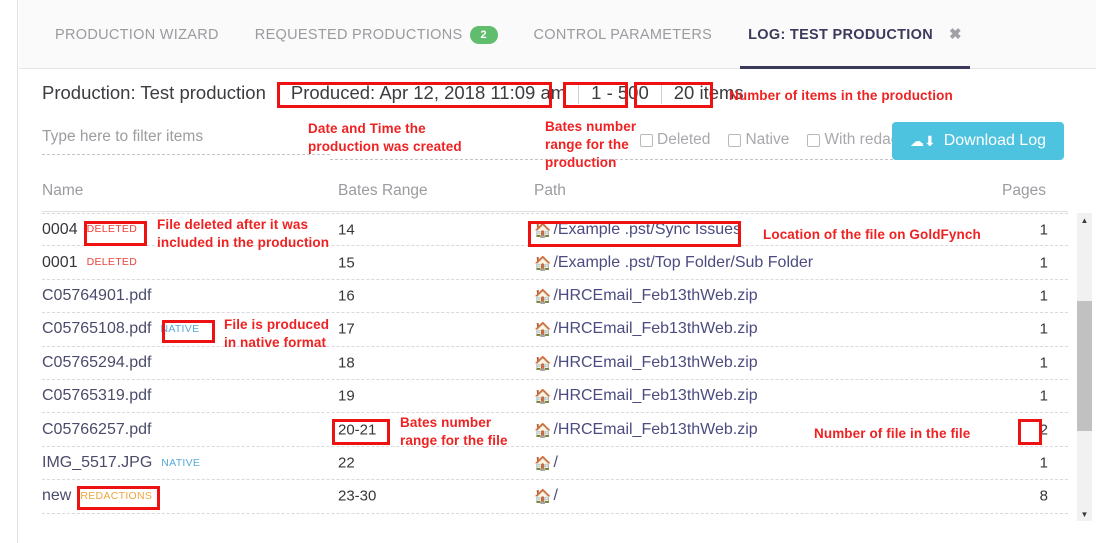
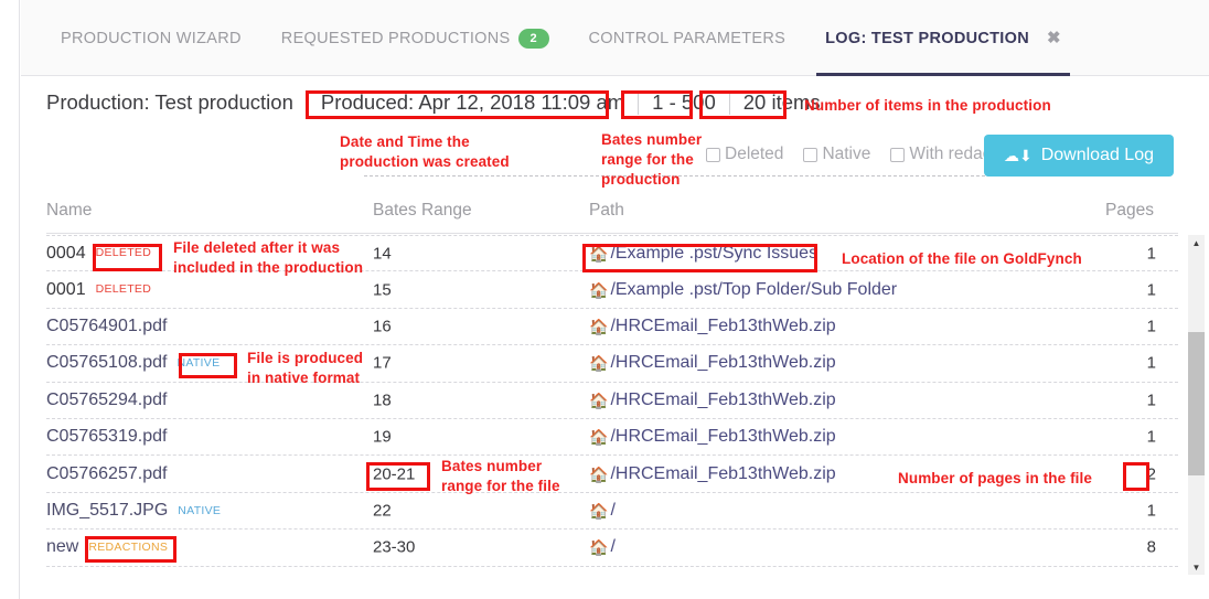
  PRODUCTION WIZARD
  REQUESTED PRODUCTIONS
  2
  CONTROL PARAMETERS
  LOG: TEST PRODUCTION
  ✖
  Production: Test production
  Produced: Apr 12, 2018 11:09 am
  1 - 500
  20 items
- Type here to filter items
  Deleted
  Native
  ☁⬇
  Download Log
  Name
  Bates Range
  Path
  Pages
  0004
  DELETED
  14
  🏠
  /Example .pst/Sync Issues
  1
  0001
  DELETED
  15
  🏠
  /Example .pst/Top Folder/Sub Folder
  1
  C05764901.pdf
  16
  🏠
  /HRCEmail_Feb13thWeb.zip
  1
  C05765108.pdf
  NATIVE
  17
  🏠
  /HRCEmail_Feb13thWeb.zip
  1
  C05765294.pdf
  18
  🏠
  /HRCEmail_Feb13thWeb.zip
  1
  C05765319.pdf
  19
  🏠
  /HRCEmail_Feb13thWeb.zip
  1
  C05766257.pdf
  20-21
  🏠
  /HRCEmail_Feb13thWeb.zip
  2
  IMG_5517.JPG
  NATIVE
  22
  🏠
  /
  1
  new
  REDACTIONS
  23-30
  🏠
  /
  8
  ▲
  ▼
  Date and Time the
  production was created
  Bates number
  range for the
  production
  Number of items in the production
  File deleted after it was
  included in the production
  File is produced
  in native format
  Bates number
  range for the file
  Location of the file on GoldFynch
- Number of file in the file
+ Number of pages in the file
